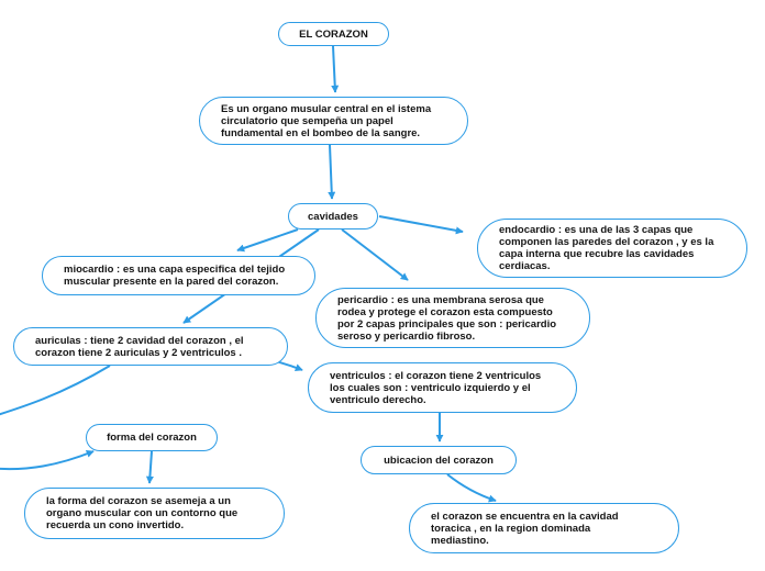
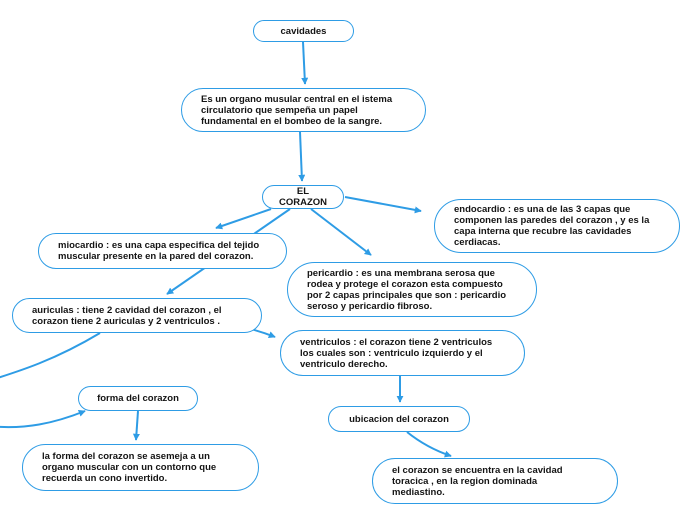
- EL CORAZON
+ cavidades
  Es un organo musular central en el istema
  circulatorio que sempeña un papel
  fundamental en el bombeo de la sangre.
- cavidades
+ EL CORAZON
  endocardio : es una de las 3 capas que
  componen las paredes del corazon , y es la
  capa interna que recubre las cavidades
  cerdiacas.
  miocardio : es una capa especifica del tejido
  muscular presente en la pared del corazon.
  pericardio : es una membrana serosa que
  rodea y protege el corazon esta compuesto
  por 2 capas principales que son : pericardio
  seroso y pericardio fibroso.
  auriculas : tiene 2 cavidad del corazon , el
  corazon tiene 2 auriculas y 2 ventriculos .
  ventriculos : el corazon tiene 2 ventriculos
  los cuales son : ventriculo izquierdo y el
  ventriculo derecho.
  forma del corazon
  ubicacion del corazon
  la forma del corazon se asemeja a un
  organo muscular con un contorno que
  recuerda un cono invertido.
  el corazon se encuentra en la cavidad
  toracica , en la region dominada
  mediastino.
